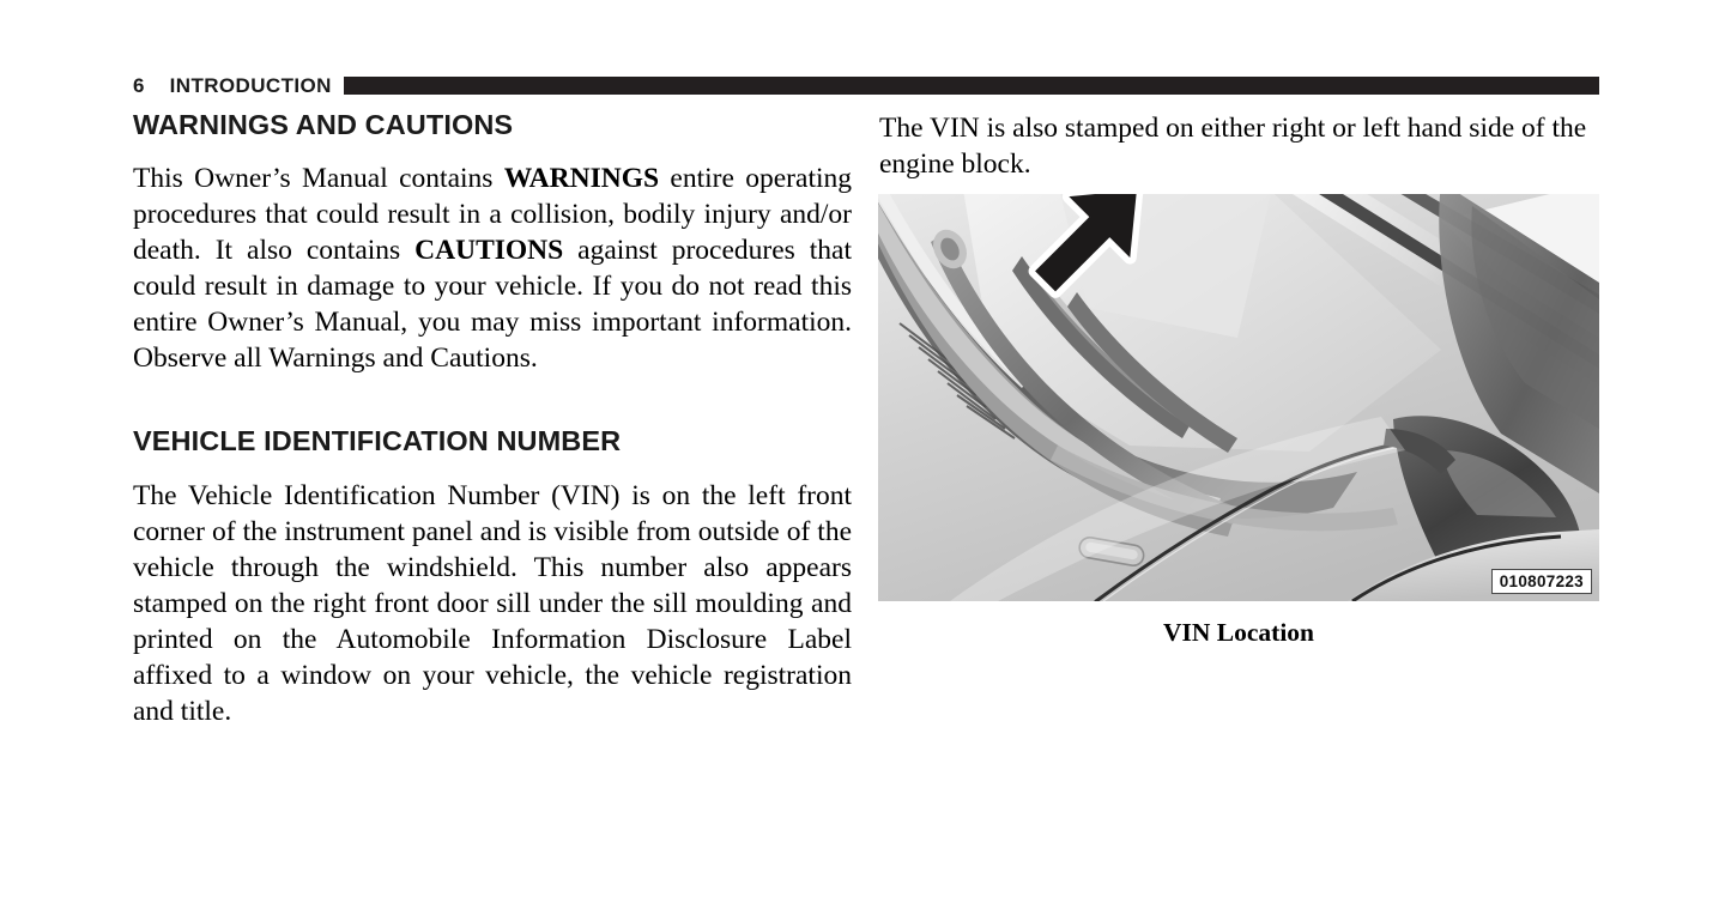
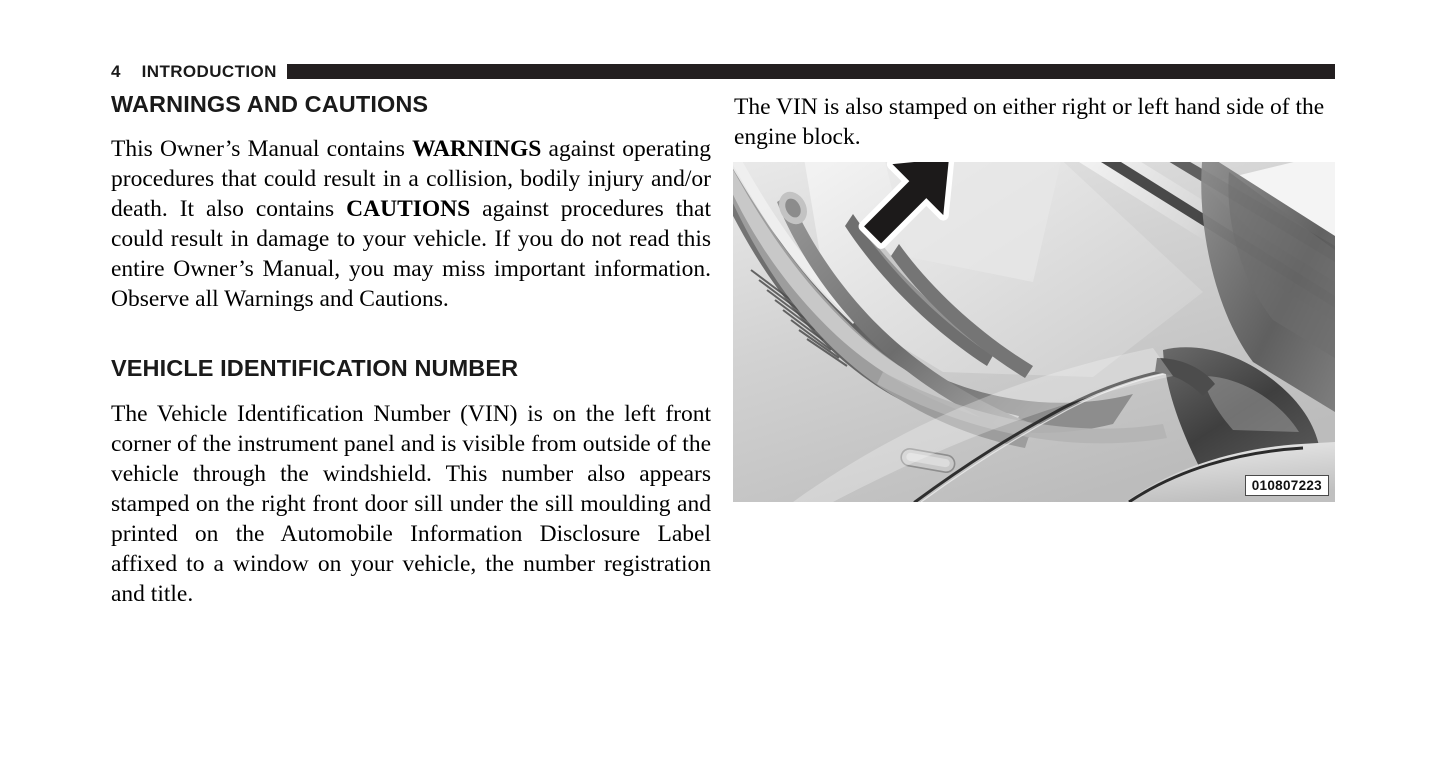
- 6
+ 4
  INTRODUCTION
  WARNINGS AND CAUTIONS
- This Owner’s Manual contains WARNINGS entire operating procedures that could result in a collision, bodily injury and/or death. It also contains CAUTIONS against procedures that could result in damage to your vehicle. If you do not read this entire Owner’s Manual, you may miss important information. Observe all Warnings and Cautions.
+ This Owner’s Manual contains WARNINGS against operating procedures that could result in a collision, bodily injury and/or death. It also contains CAUTIONS against procedures that could result in damage to your vehicle. If you do not read this entire Owner’s Manual, you may miss important information. Observe all Warnings and Cautions.
  VEHICLE IDENTIFICATION NUMBER
- The Vehicle Identification Number (VIN) is on the left front corner of the instrument panel and is visible from outside of the vehicle through the windshield. This number also appears stamped on the right front door sill under the sill moulding and printed on the Automobile Information Disclosure Label affixed to a window on your vehicle, the vehicle registration and title.
+ The Vehicle Identification Number (VIN) is on the left front corner of the instrument panel and is visible from outside of the vehicle through the windshield. This number also appears stamped on the right front door sill under the sill moulding and printed on the Automobile Information Disclosure Label affixed to a window on your vehicle, the number registration and title.
  The VIN is also stamped on either right or left hand side of the engine block.
  010807223
- VIN Location
